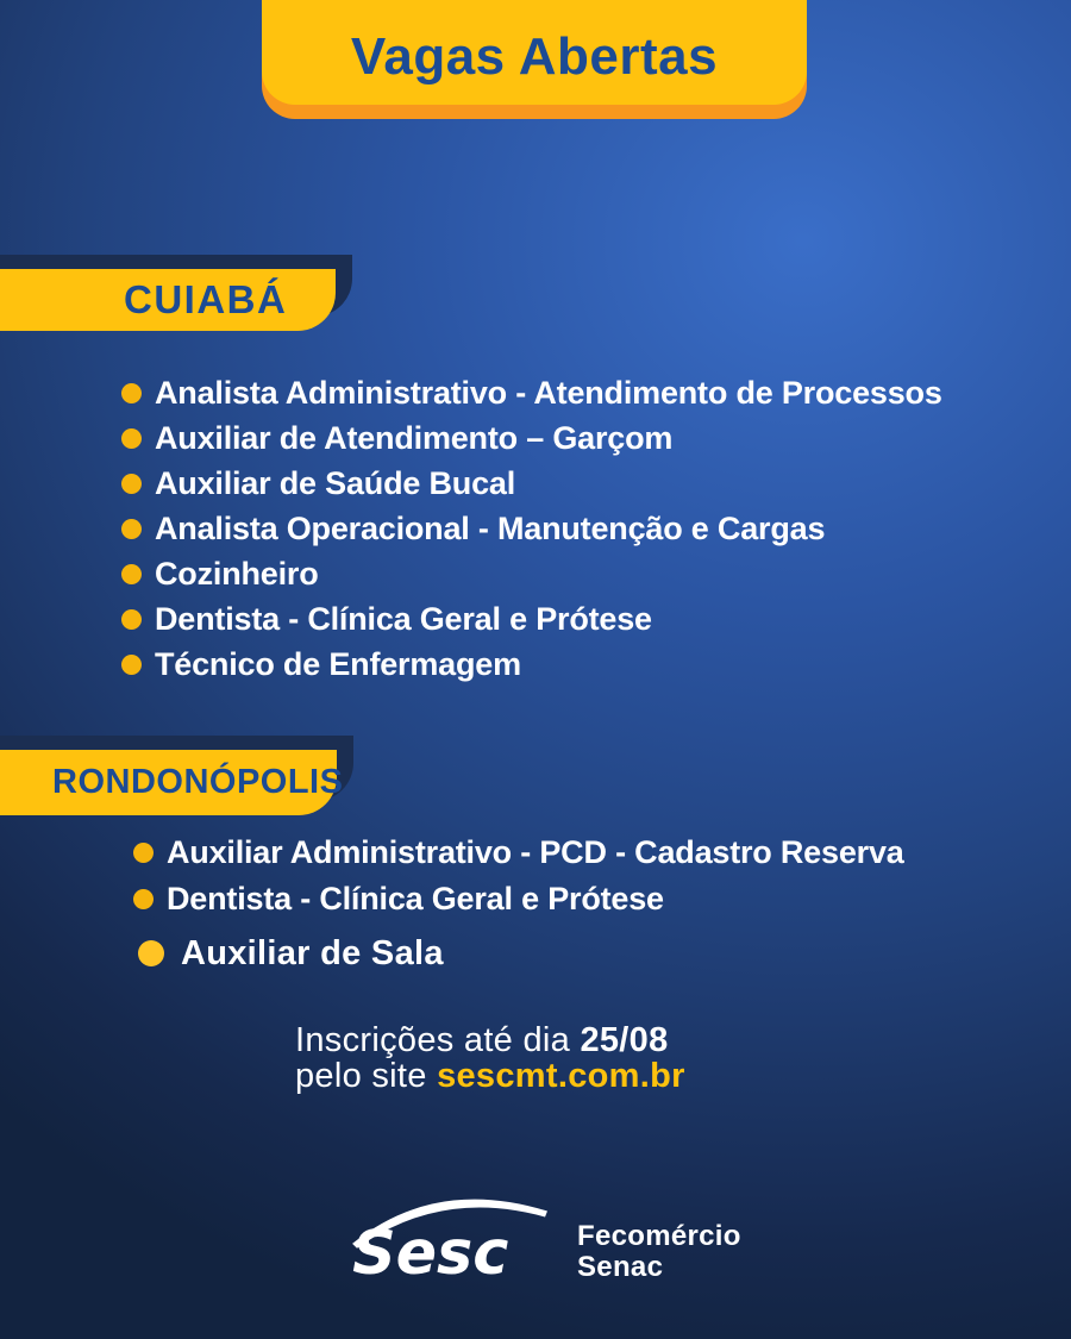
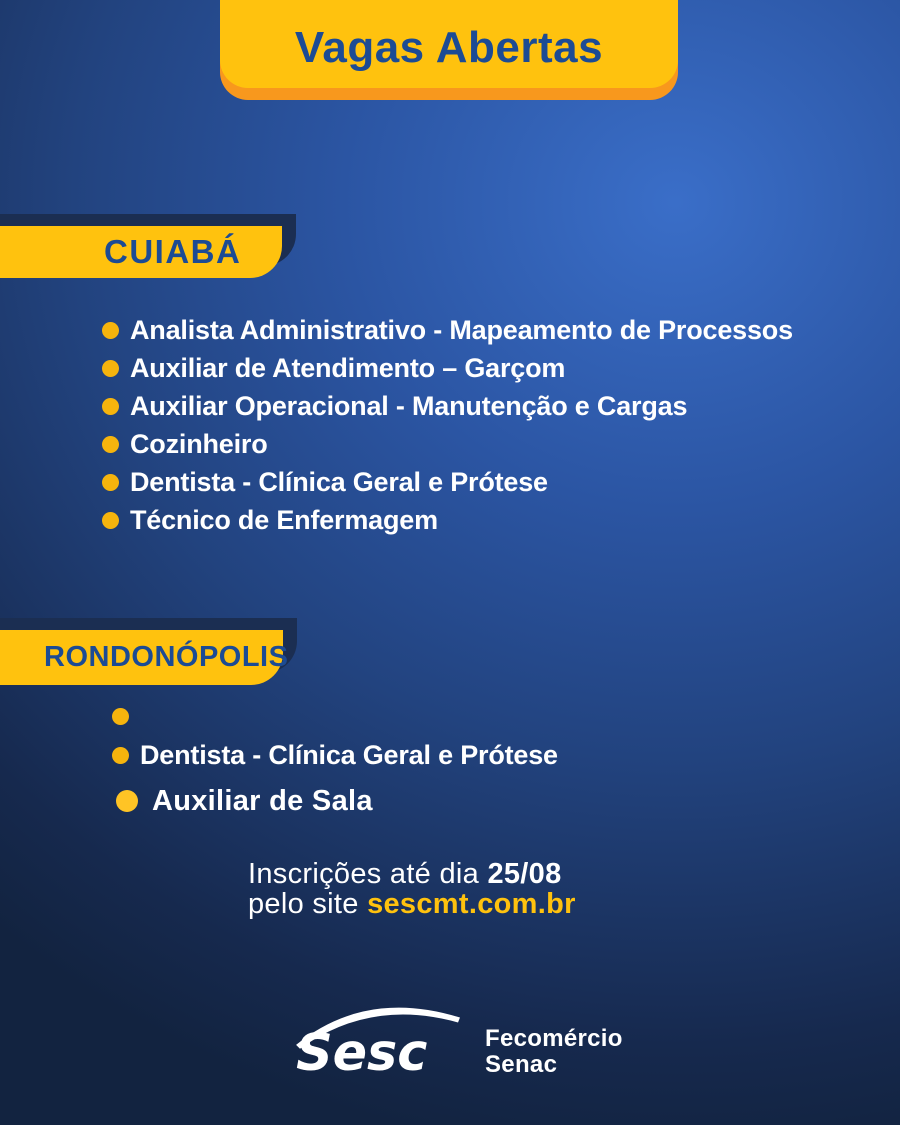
  Vagas Abertas
  CUIABÁ
- Analista Administrativo - Atendimento de Processos
+ Analista Administrativo - Mapeamento de Processos
  Auxiliar de Atendimento – Garçom
- Auxiliar de Saúde Bucal
- Analista Operacional - Manutenção e Cargas
+ Auxiliar Operacional - Manutenção e Cargas
  Cozinheiro
  Dentista - Clínica Geral e Prótese
  Técnico de Enfermagem
  RONDONÓPOLIS
- Auxiliar Administrativo - PCD - Cadastro Reserva
  Dentista - Clínica Geral e Prótese
  Auxiliar de Sala
  Inscrições até dia 25/08
  pelo site sescmt.com.br
  Sesc
  Fecomércio
  Senac
